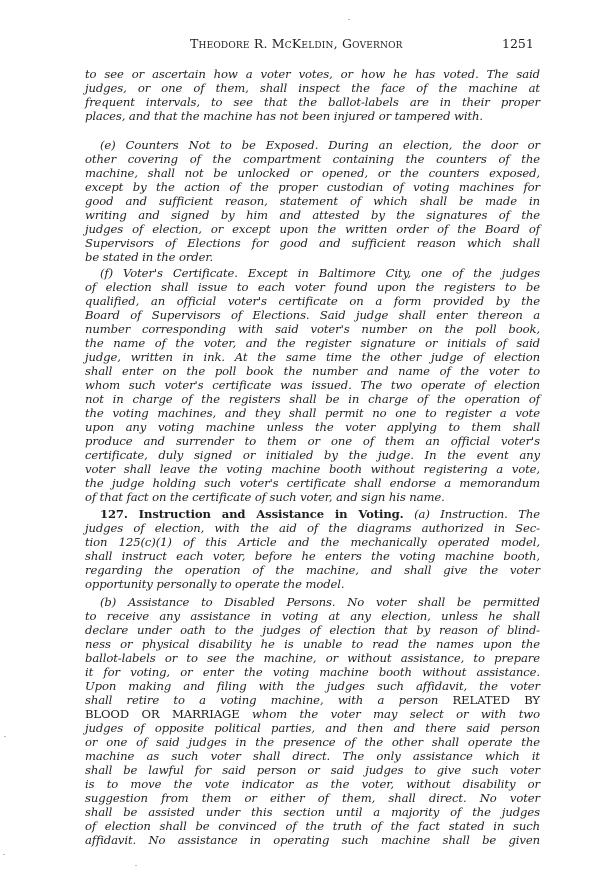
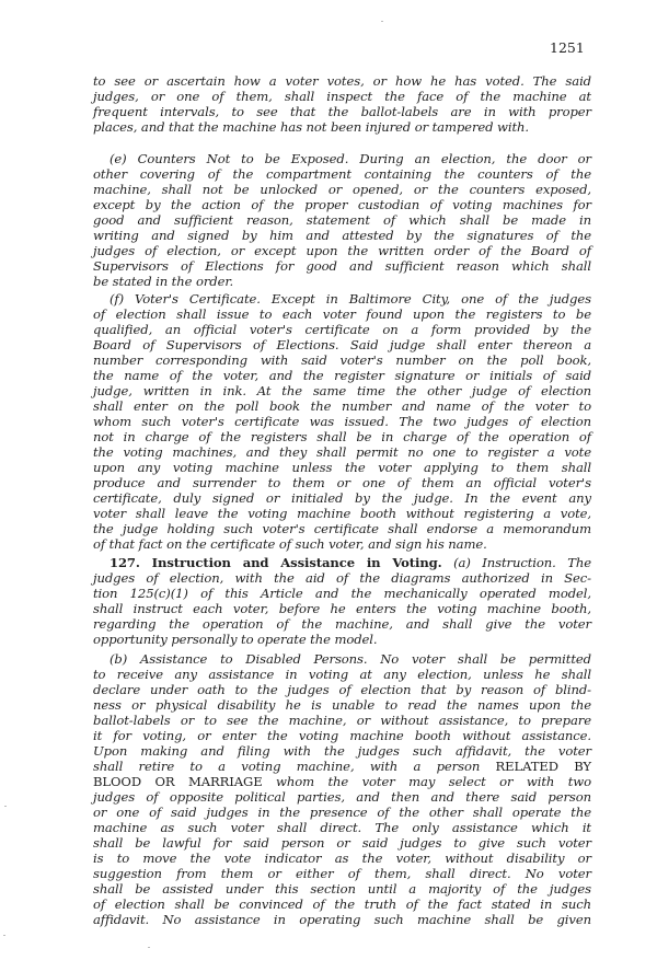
- Theodore R. McKeldin, Governor
  1251
  to see or ascertain how a voter votes, or how he has voted. The said
  judges, or one of them, shall inspect the face of the machine at
- frequent intervals, to see that the ballot-labels are in their proper
+ frequent intervals, to see that the ballot-labels are in with proper
  places, and that the machine has not been injured or tampered with.
  (e) Counters Not to be Exposed. During an election, the door or
  other covering of the compartment containing the counters of the
  machine, shall not be unlocked or opened, or the counters exposed,
  except by the action of the proper custodian of voting machines for
  good and sufficient reason, statement of which shall be made in
  writing and signed by him and attested by the signatures of the
  judges of election, or except upon the written order of the Board of
  Supervisors of Elections for good and sufficient reason which shall
  be stated in the order.
  (f) Voter's Certificate. Except in Baltimore City, one of the judges
  of election shall issue to each voter found upon the registers to be
  qualified, an official voter's certificate on a form provided by the
  Board of Supervisors of Elections. Said judge shall enter thereon a
  number corresponding with said voter's number on the poll book,
  the name of the voter, and the register signature or initials of said
  judge, written in ink. At the same time the other judge of election
  shall enter on the poll book the number and name of the voter to
- whom such voter's certificate was issued. The two operate of election
+ whom such voter's certificate was issued. The two judges of election
  not in charge of the registers shall be in charge of the operation of
  the voting machines, and they shall permit no one to register a vote
  upon any voting machine unless the voter applying to them shall
  produce and surrender to them or one of them an official voter's
  certificate, duly signed or initialed by the judge. In the event any
  voter shall leave the voting machine booth without registering a vote,
  the judge holding such voter's certificate shall endorse a memorandum
  of that fact on the certificate of such voter, and sign his name.
  127. Instruction and Assistance in Voting. (a) Instruction. The
  judges of election, with the aid of the diagrams authorized in Sec-
  tion 125(c)(1) of this Article and the mechanically operated model,
  shall instruct each voter, before he enters the voting machine booth,
  regarding the operation of the machine, and shall give the voter
  opportunity personally to operate the model.
  (b) Assistance to Disabled Persons. No voter shall be permitted
  to receive any assistance in voting at any election, unless he shall
  declare under oath to the judges of election that by reason of blind-
  ness or physical disability he is unable to read the names upon the
  ballot-labels or to see the machine, or without assistance, to prepare
  it for voting, or enter the voting machine booth without assistance.
  Upon making and filing with the judges such affidavit, the voter
  shall retire to a voting machine, with a person RELATED BY
  BLOOD OR MARRIAGE whom the voter may select or with two
  judges of opposite political parties, and then and there said person
  or one of said judges in the presence of the other shall operate the
  machine as such voter shall direct. The only assistance which it
  shall be lawful for said person or said judges to give such voter
  is to move the vote indicator as the voter, without disability or
  suggestion from them or either of them, shall direct. No voter
  shall be assisted under this section until a majority of the judges
  of election shall be convinced of the truth of the fact stated in such
  affidavit. No assistance in operating such machine shall be given
